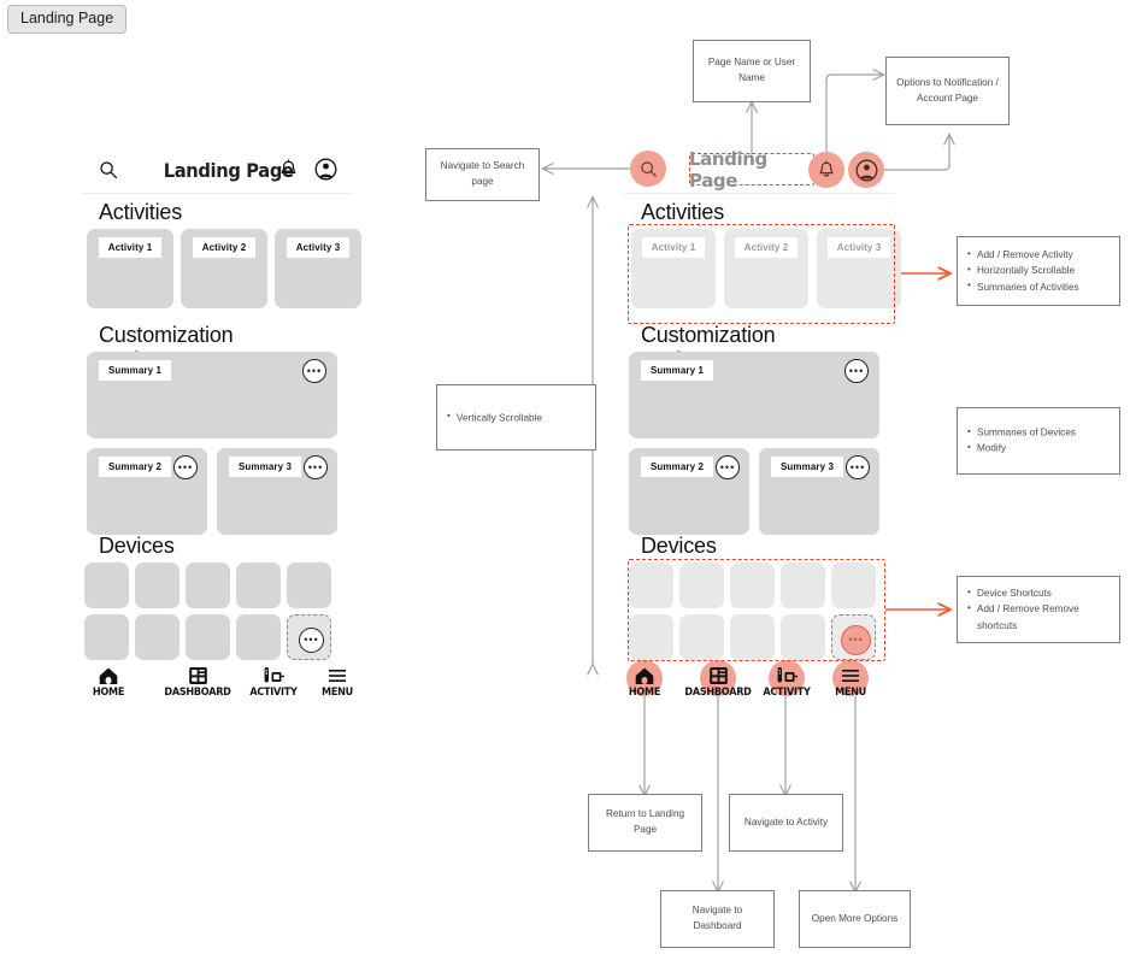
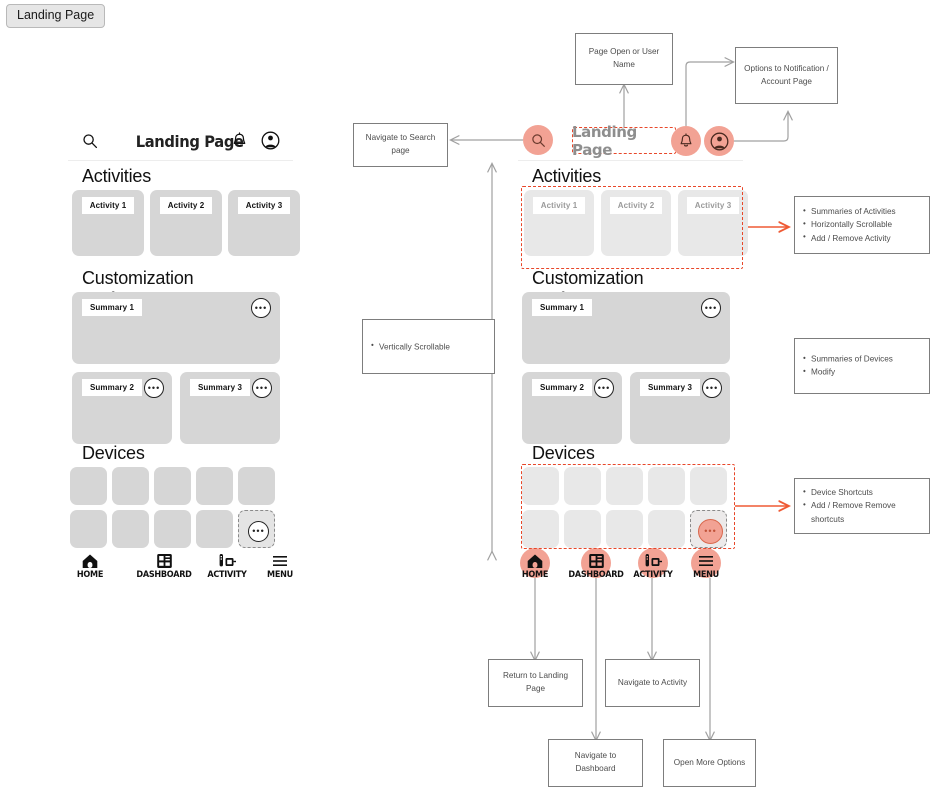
  Landing Page
  Landing Page
  Activities
  Activity 1
  Activity 2
  Activity 3
  Summary 1
  •••
  Summary 2
  •••
  Summary 3
  •••
  Devices
  •••
  HOME
  DASHBOARD
  ACTIVITY
  MENU
  Activities
  Activity 1
  Activity 2
  Activity 3
  Summary 1
  •••
  Summary 2
  •••
  Summary 3
  •••
  Devices
  •••
  HOME
  DASHBOARD
  ACTIVITY
  MENU
  Landing Page
  Navigate to Search page
- Page Name or User Name
+ Page Open or User Name
  Options to Notification / Account Page
  Vertically Scrollable
- Add / Remove Activity
+ Summaries of Activities
  Horizontally Scrollable
- Summaries of Activities
+ Add / Remove Activity
  Summaries of Devices
  Modify
  Device Shortcuts
  Add / Remove Remove shortcuts
  Return to Landing Page
  Navigate to Dashboard
  Navigate to Activity
  Open More Options
